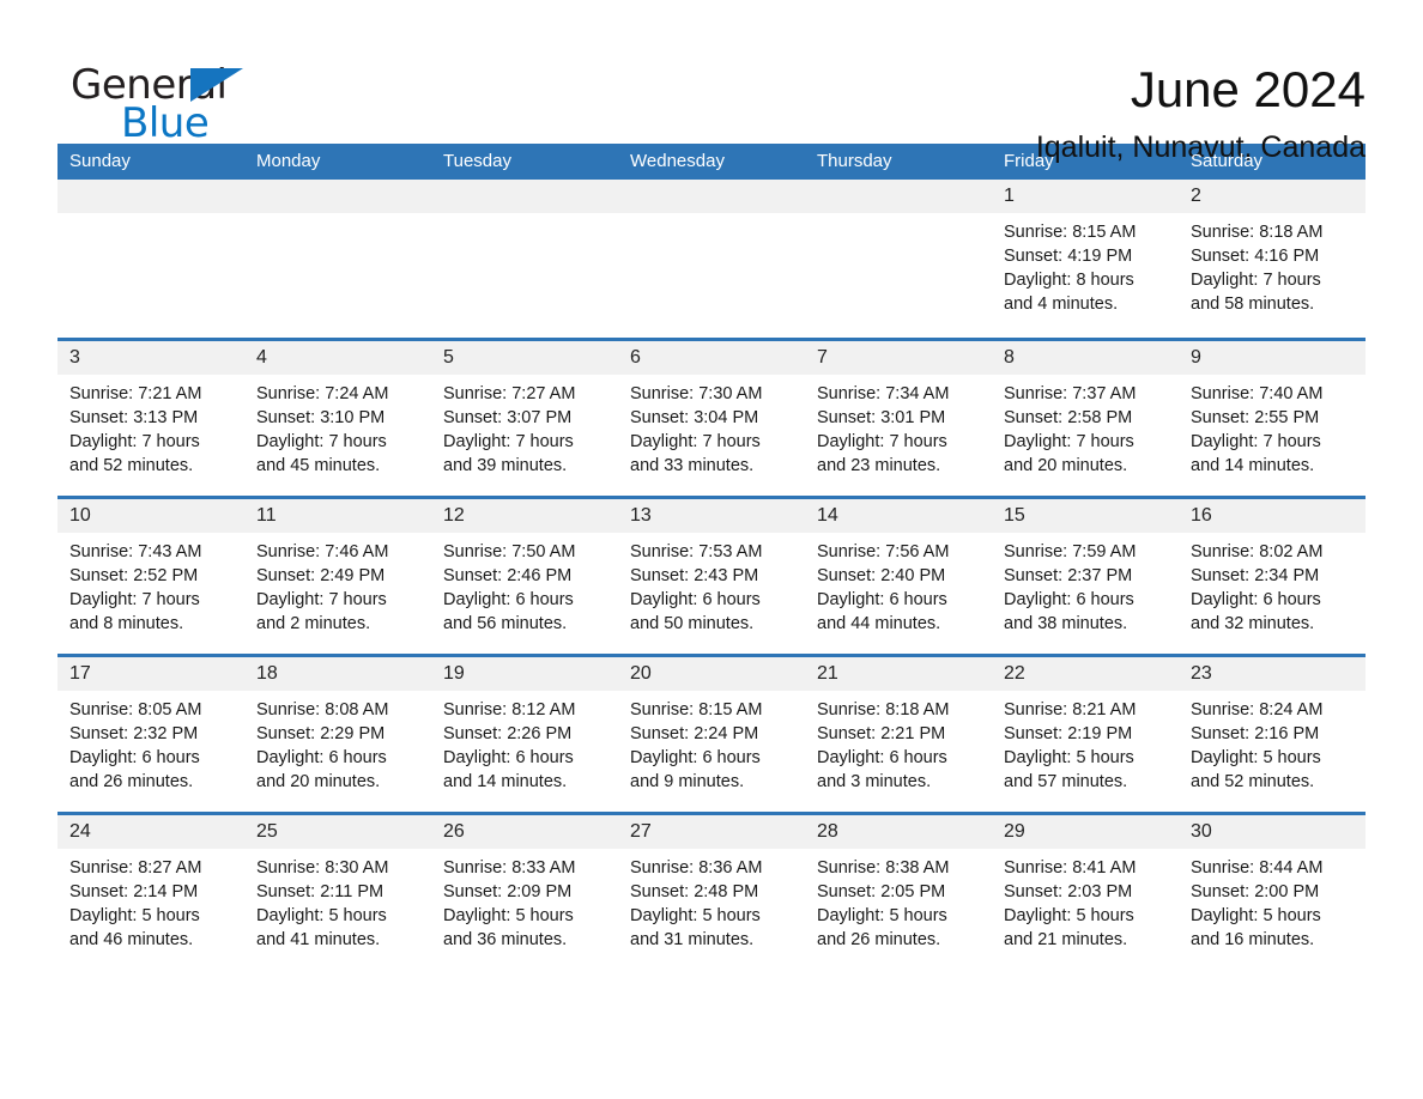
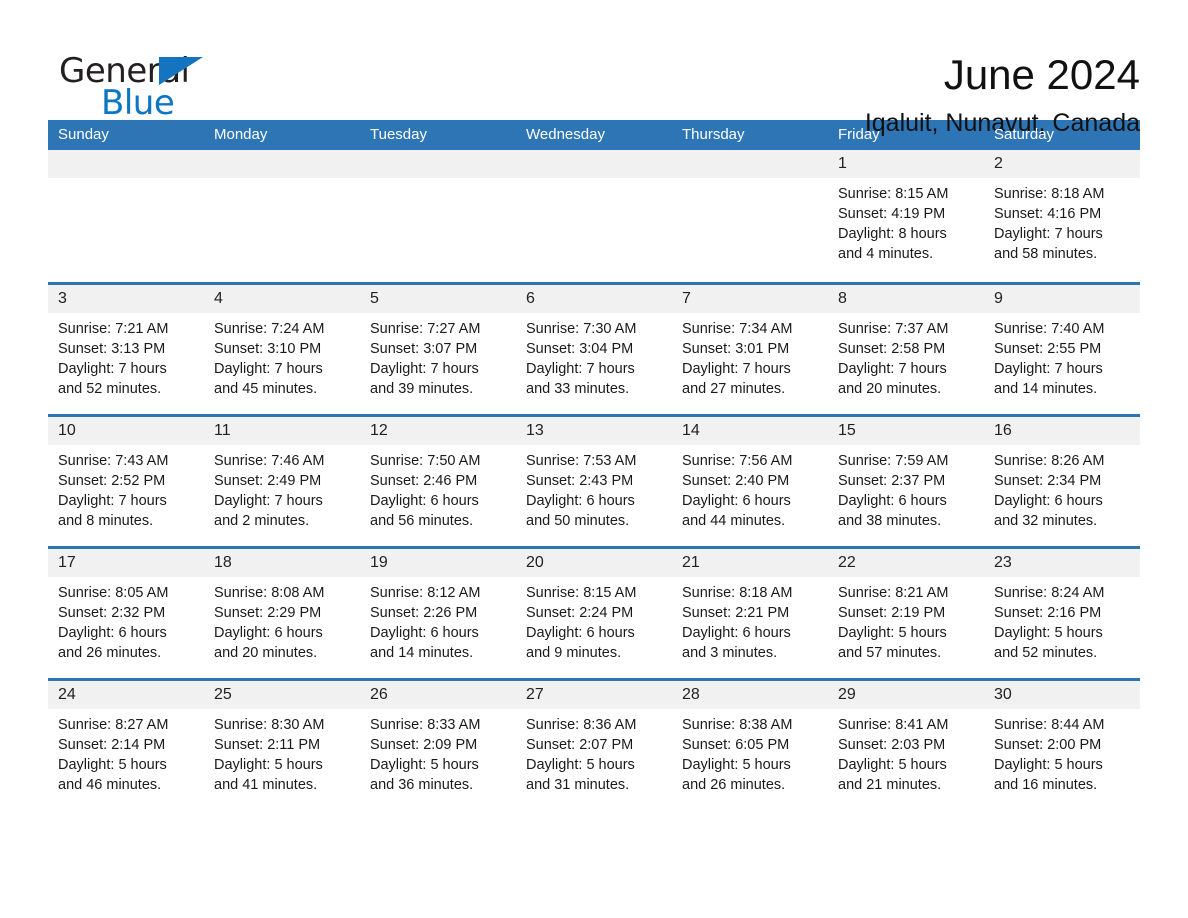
  General
  Blue
  June 2024
  Iqaluit, Nunavut, Canada
  Sunday
  Monday
  Tuesday
  Wednesday
  Thursday
  Friday
  Saturday
  1
  Sunrise: 8:15 AM
  Sunset: 4:19 PM
  Daylight: 8 hours
  and 4 minutes.
  2
  Sunrise: 8:18 AM
  Sunset: 4:16 PM
  Daylight: 7 hours
  and 58 minutes.
  3
  Sunrise: 7:21 AM
  Sunset: 3:13 PM
  Daylight: 7 hours
  and 52 minutes.
  4
  Sunrise: 7:24 AM
  Sunset: 3:10 PM
  Daylight: 7 hours
  and 45 minutes.
  5
  Sunrise: 7:27 AM
  Sunset: 3:07 PM
  Daylight: 7 hours
  and 39 minutes.
  6
  Sunrise: 7:30 AM
  Sunset: 3:04 PM
  Daylight: 7 hours
  and 33 minutes.
  7
  Sunrise: 7:34 AM
  Sunset: 3:01 PM
  Daylight: 7 hours
- and 23 minutes.
+ and 27 minutes.
  8
  Sunrise: 7:37 AM
  Sunset: 2:58 PM
  Daylight: 7 hours
  and 20 minutes.
  9
  Sunrise: 7:40 AM
  Sunset: 2:55 PM
  Daylight: 7 hours
  and 14 minutes.
  10
  Sunrise: 7:43 AM
  Sunset: 2:52 PM
  Daylight: 7 hours
  and 8 minutes.
  11
  Sunrise: 7:46 AM
  Sunset: 2:49 PM
  Daylight: 7 hours
  and 2 minutes.
  12
  Sunrise: 7:50 AM
  Sunset: 2:46 PM
  Daylight: 6 hours
  and 56 minutes.
  13
  Sunrise: 7:53 AM
  Sunset: 2:43 PM
  Daylight: 6 hours
  and 50 minutes.
  14
  Sunrise: 7:56 AM
  Sunset: 2:40 PM
  Daylight: 6 hours
  and 44 minutes.
  15
  Sunrise: 7:59 AM
  Sunset: 2:37 PM
  Daylight: 6 hours
  and 38 minutes.
  16
- Sunrise: 8:02 AM
+ Sunrise: 8:26 AM
  Sunset: 2:34 PM
  Daylight: 6 hours
  and 32 minutes.
  17
  Sunrise: 8:05 AM
  Sunset: 2:32 PM
  Daylight: 6 hours
  and 26 minutes.
  18
  Sunrise: 8:08 AM
  Sunset: 2:29 PM
  Daylight: 6 hours
  and 20 minutes.
  19
  Sunrise: 8:12 AM
  Sunset: 2:26 PM
  Daylight: 6 hours
  and 14 minutes.
  20
  Sunrise: 8:15 AM
  Sunset: 2:24 PM
  Daylight: 6 hours
  and 9 minutes.
  21
  Sunrise: 8:18 AM
  Sunset: 2:21 PM
  Daylight: 6 hours
  and 3 minutes.
  22
  Sunrise: 8:21 AM
  Sunset: 2:19 PM
  Daylight: 5 hours
  and 57 minutes.
  23
  Sunrise: 8:24 AM
  Sunset: 2:16 PM
  Daylight: 5 hours
  and 52 minutes.
  24
  Sunrise: 8:27 AM
  Sunset: 2:14 PM
  Daylight: 5 hours
  and 46 minutes.
  25
  Sunrise: 8:30 AM
  Sunset: 2:11 PM
  Daylight: 5 hours
  and 41 minutes.
  26
  Sunrise: 8:33 AM
  Sunset: 2:09 PM
  Daylight: 5 hours
  and 36 minutes.
  27
  Sunrise: 8:36 AM
- Sunset: 2:48 PM
+ Sunset: 2:07 PM
  Daylight: 5 hours
  and 31 minutes.
  28
  Sunrise: 8:38 AM
- Sunset: 2:05 PM
+ Sunset: 6:05 PM
  Daylight: 5 hours
  and 26 minutes.
  29
  Sunrise: 8:41 AM
  Sunset: 2:03 PM
  Daylight: 5 hours
  and 21 minutes.
  30
  Sunrise: 8:44 AM
  Sunset: 2:00 PM
  Daylight: 5 hours
  and 16 minutes.
